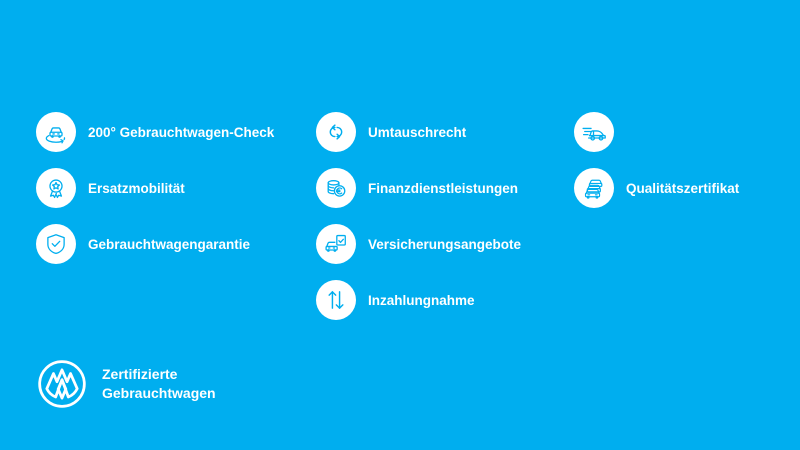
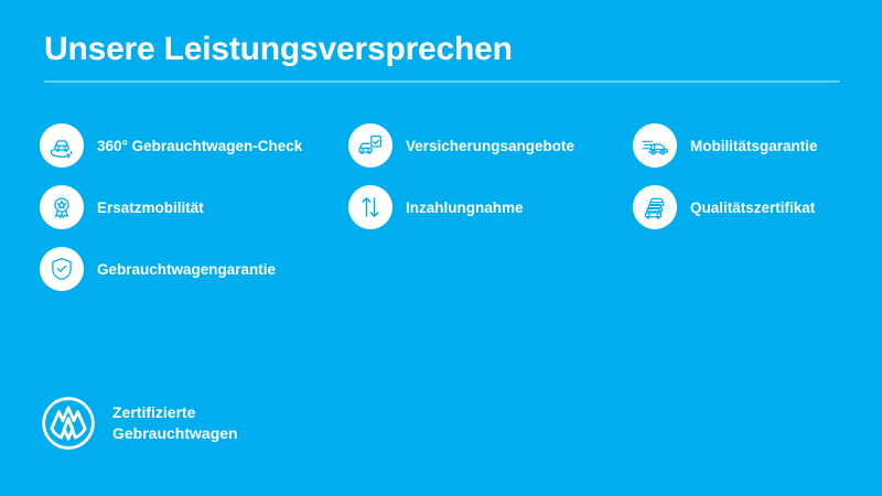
+ Unsere Leistungsversprechen
- 200° Gebrauchtwagen-Check
+ 360° Gebrauchtwagen-Check
  Ersatzmobilität
  Gebrauchtwagengarantie
- Umtauschrecht
- Finanzdienstleistungen
  Versicherungsangebote
  Inzahlungnahme
+ Mobilitätsgarantie
  Qualitätszertifikat
  Zertifizierte
  Gebrauchtwagen
